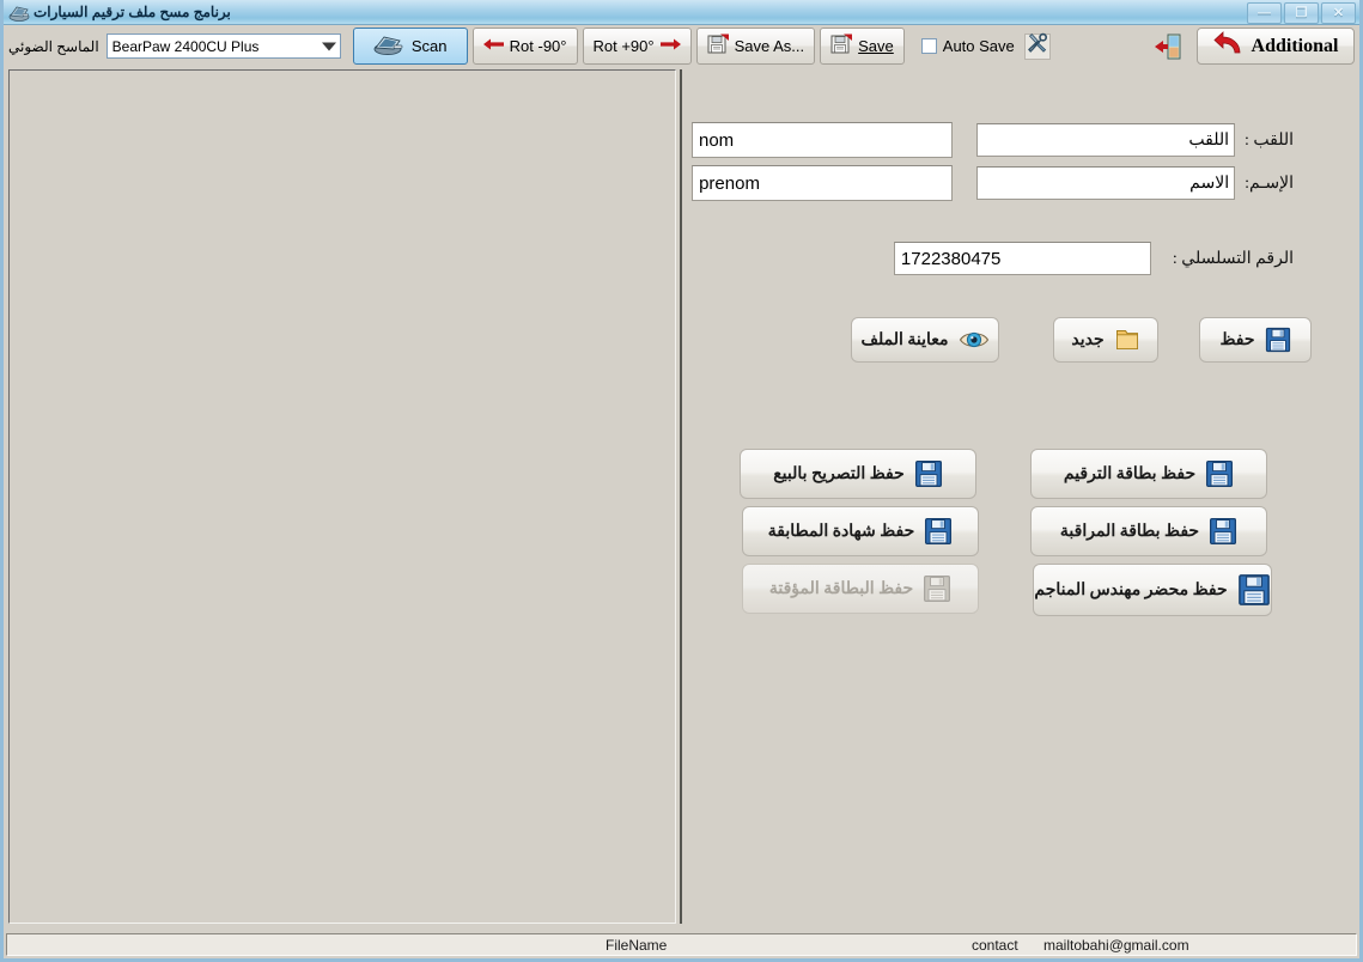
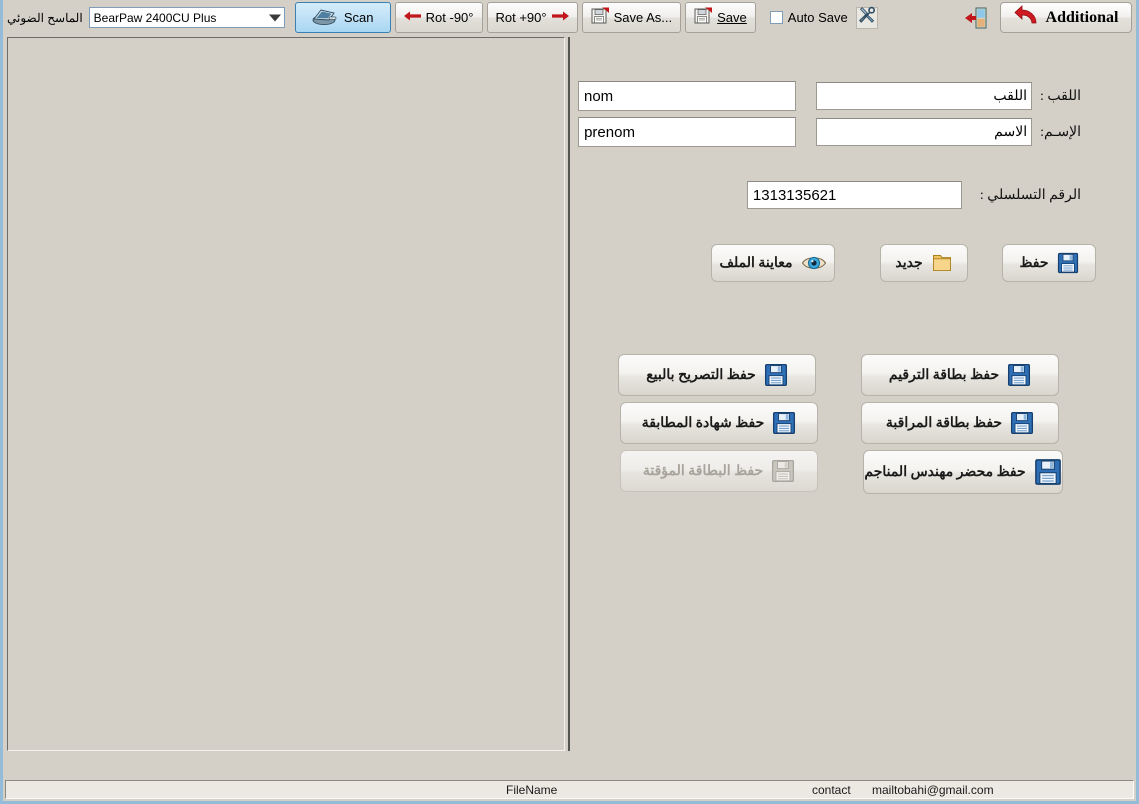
- برنامج مسح ملف ترقيم السيارات
- —
- ❐
- ✕
  الماسح الضوئي
  BearPaw 2400CU Plus
  Scan
  Rot -90°
  Rot +90°
  Save As...
  Save
  Auto Save
  Additional
  اللقب :
  اللقب
  nom
  الإسـم:
  الاسم
  prenom
  الرقم التسلسلي :
- 1722380475
+ 1313135621
  حفظ
  جديد
  معاينة الملف
  حفظ بطاقة الترقيم
  حفظ بطاقة المراقبة
  حفظ محضر مهندس المناجم
  حفظ التصريح بالبيع
  حفظ شهادة المطابقة
  حفظ البطاقة المؤقتة
  FileName
  contact
  mailtobahi@gmail.com
